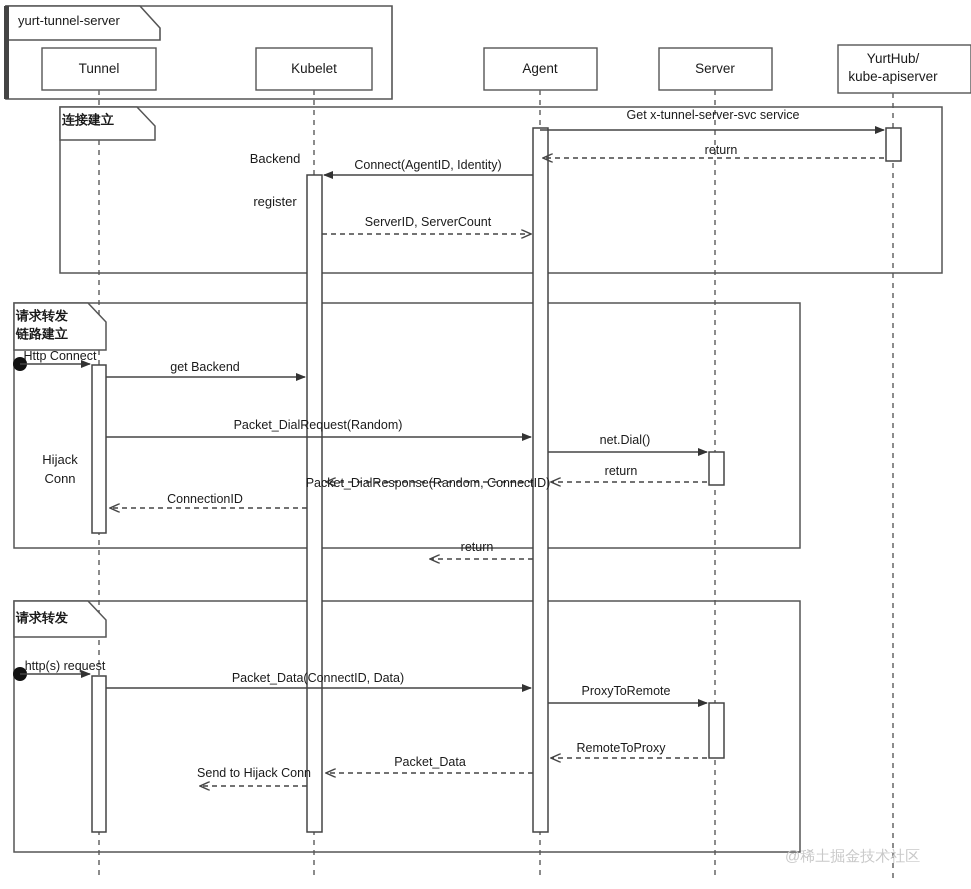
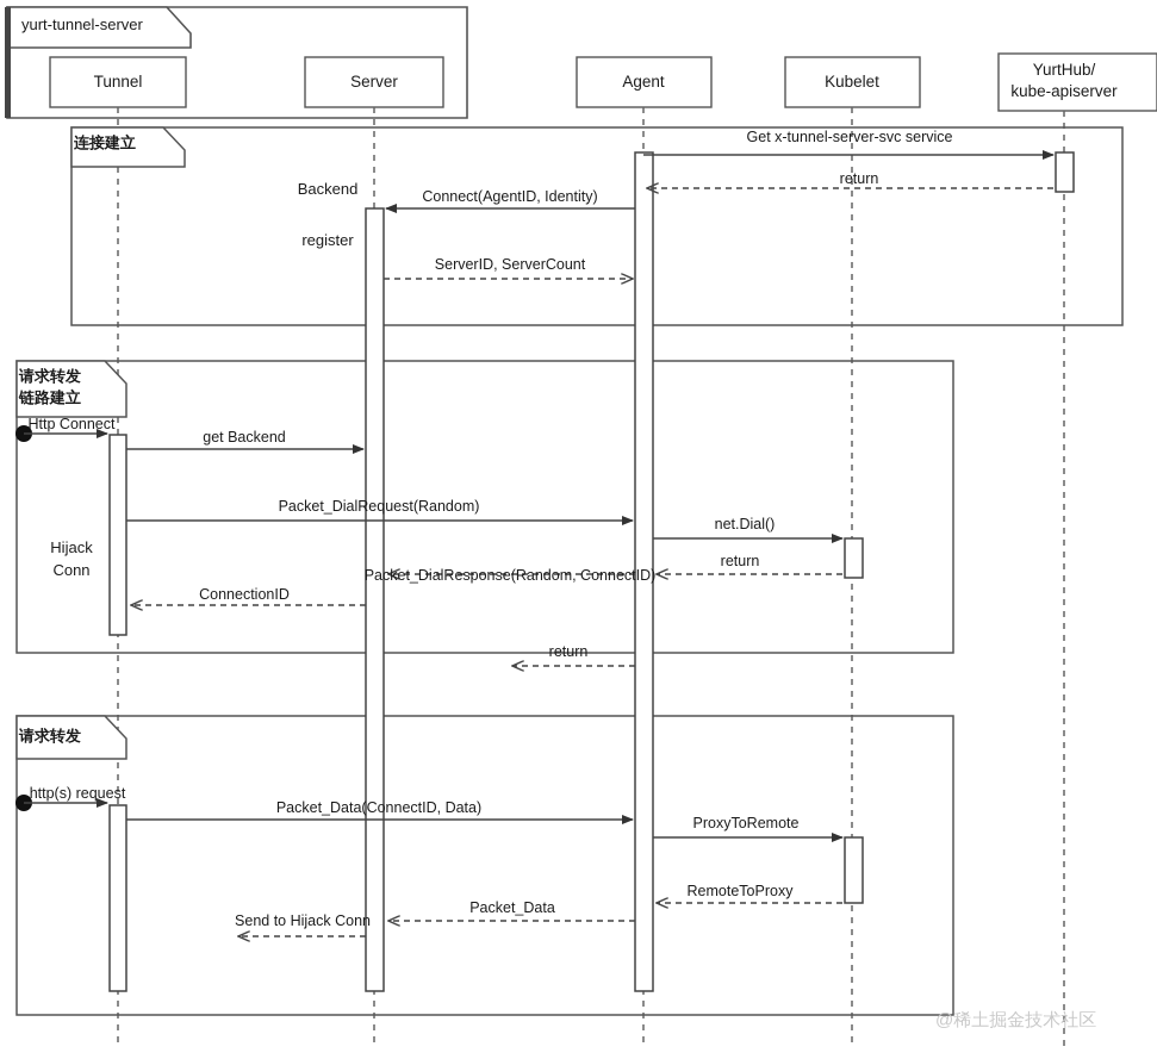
  Tunnel
- Kubelet
+ Server
  Agent
- Server
+ Kubelet
  YurtHub/
  kube-apiserver
  yurt-tunnel-server
  连接建立
  请求转发
  链路建立
  请求转发
  Backend
  register
  Hijack
  Conn
  Get x-tunnel-server-svc service
  return
  Connect(AgentID, Identity)
  ServerID, ServerCount
  Http Connect
  get Backend
  Packet_DialRequest(Random)
  net.Dial()
  return
  Packet_DialResponse(Random, ConnectID)
  ConnectionID
  return
  http(s) request
  Packet_Data(ConnectID, Data)
  ProxyToRemote
  RemoteToProxy
  Packet_Data
  Send to Hijack Conn
  @稀土掘金技术社区
